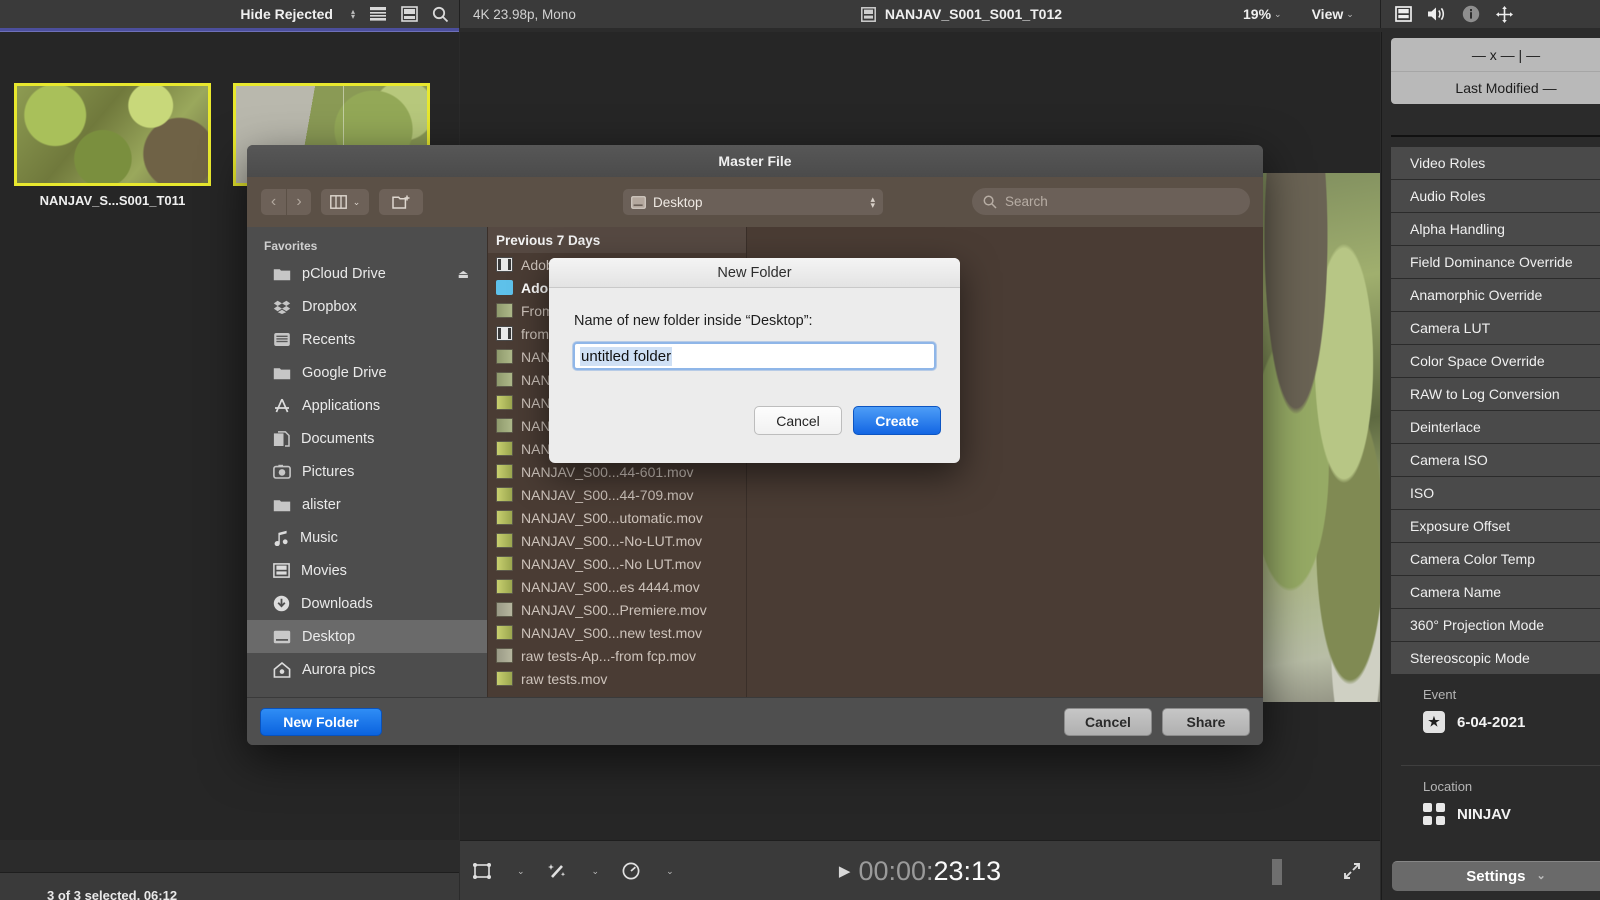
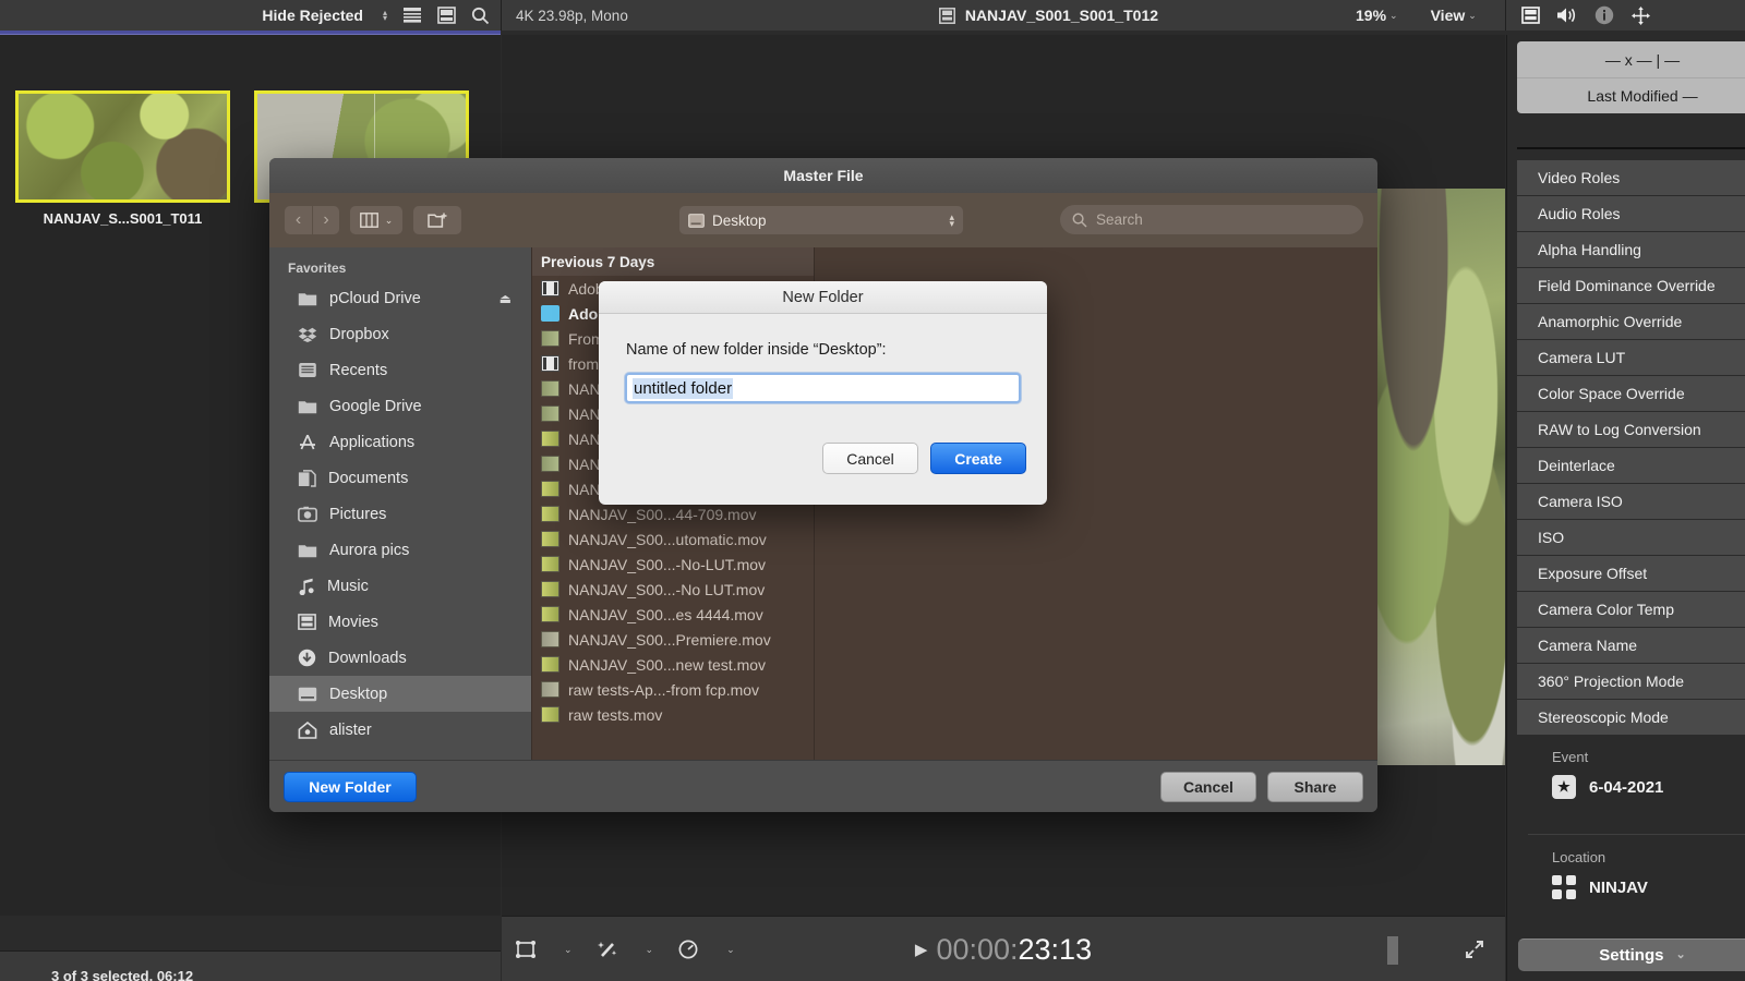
  Hide Rejected
  ▴
  ▾
  4K 23.98p, Mono
  NANJAV_S001_S001_T012
  19%
  ⌄
  View
  ⌄
  NANJAV_S...S001_T011
  3 of 3 selected, 06:12
  ⌄
  ⌄
  ⌄
  ▶
  00:00:
  23:13
  — x — | —
  Last Modified —
  Video Roles
  Audio Roles
  Alpha Handling
  Field Dominance Override
  Anamorphic Override
  Camera LUT
  Color Space Override
  RAW to Log Conversion
  Deinterlace
  Camera ISO
  ISO
  Exposure Offset
  Camera Color Temp
  Camera Name
  360° Projection Mode
  Stereoscopic Mode
  Event
  ★
  6-04-2021
  Location
  NINJAV
  Settings
  ⌄
  Master File
  ‹
  ›
  ⌄
  Desktop
  ▴
  ▾
  Search
  Favorites
  pCloud Drive
  ⏏
  Dropbox
  Recents
  Google Drive
  Applications
  Documents
  Pictures
- alister
+ Aurora pics
  Music
  Movies
  Downloads
  Desktop
- Aurora pics
+ alister
  Previous 7 Days
  Ado
  Ado
  From
  from
  NAN
  NAN
  NAN
  NAN
  NAN
- NANJAV_S00...44-601.mov
  NANJAV_S00...44-709.mov
  NANJAV_S00...utomatic.mov
  NANJAV_S00...-No-LUT.mov
  NANJAV_S00...-No LUT.mov
  NANJAV_S00...es 4444.mov
  NANJAV_S00...Premiere.mov
  NANJAV_S00...new test.mov
  raw tests-Ap...-from fcp.mov
  raw tests.mov
  New Folder
  Cancel
  Share
  New Folder
  Name of new folder inside “Desktop”:
  untitled folder
  Cancel
  Create
